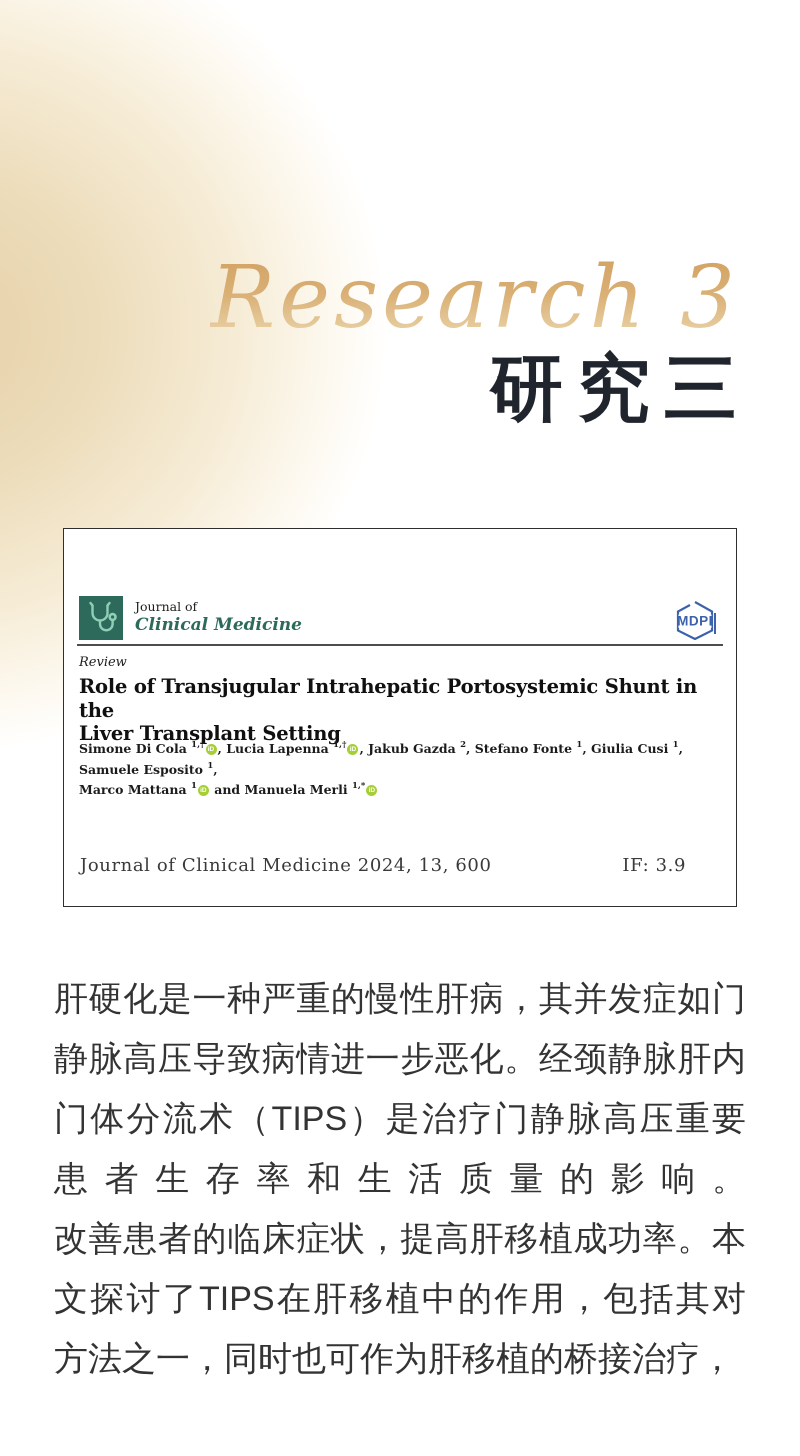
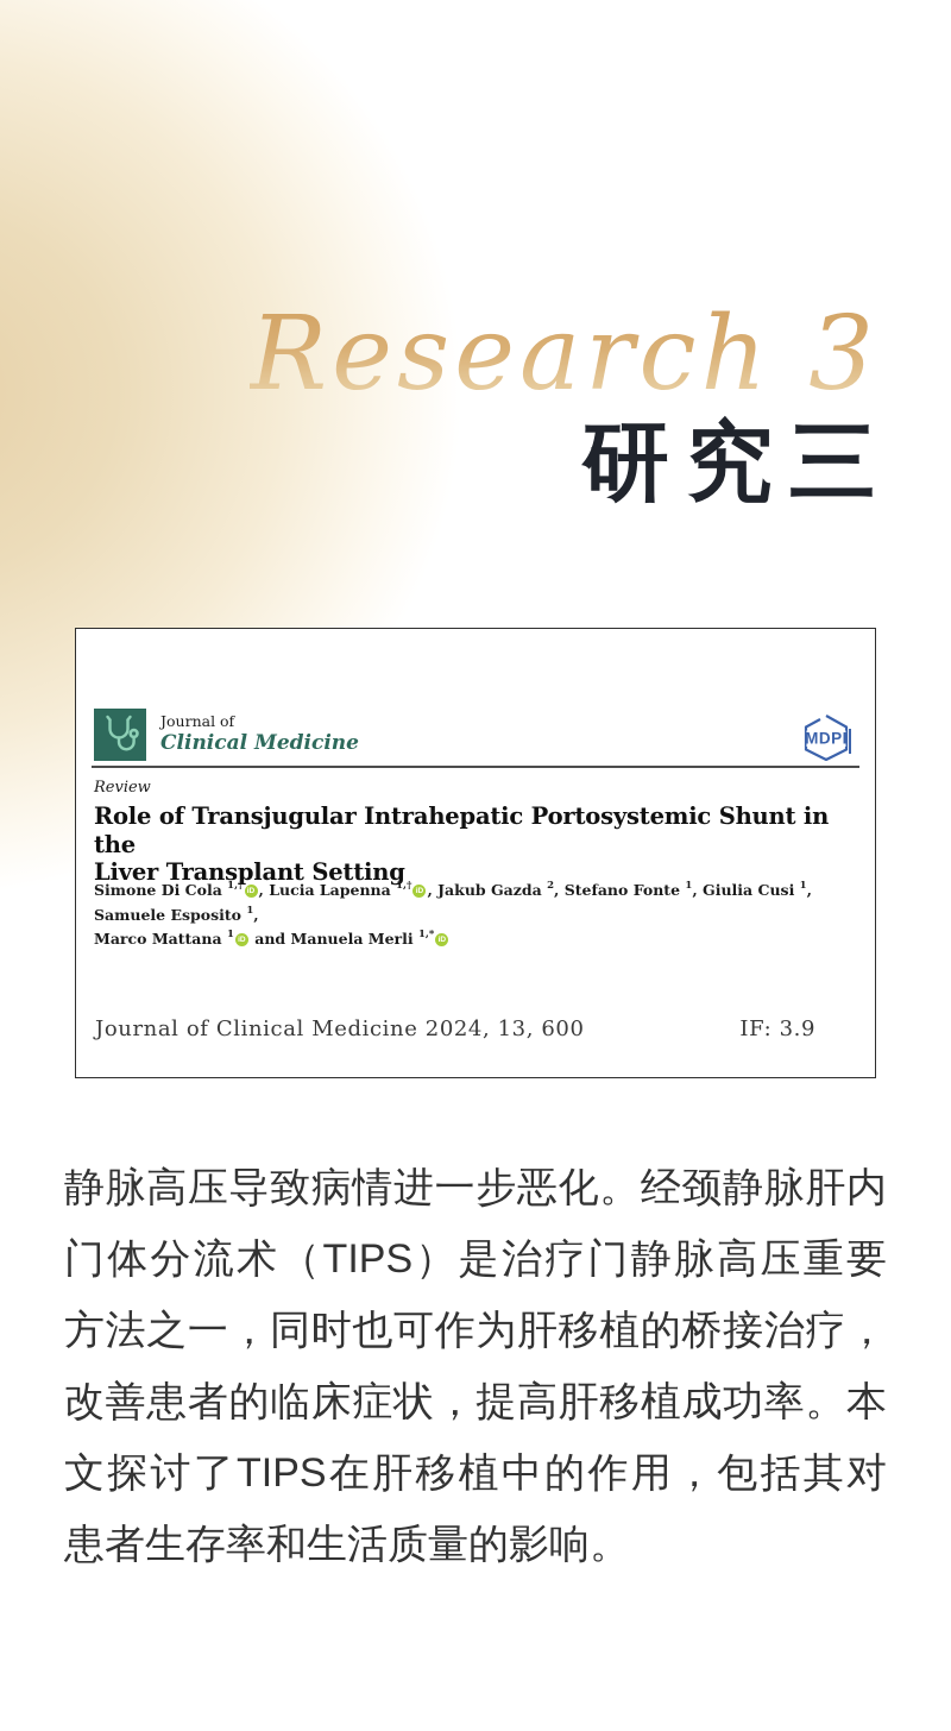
  Research 3
  研究三
  Journal of
  Clinical Medicine
  MDPI
  Review
  Role of Transjugular Intrahepatic Portosystemic Shunt in the
  Liver Transplant Setting
  Simone Di Cola 1,† , Lucia Lapenna 1,† , Jakub Gazda 2, Stefano Fonte 1, Giulia Cusi 1, Samuele Esposito 1,
  Marco Mattana 1 and Manuela Merli 1,*
  Journal of Clinical Medicine 2024, 13, 600
  IF: 3.9
- 肝硬化是一种严重的慢性肝病，其并发症如门
  静脉高压导致病情进一步恶化。经颈静脉肝内
  门体分流术（TIPS）是治疗门静脉高压重要
- 患者生存率和生活质量的影响。
+ 方法之一，同时也可作为肝移植的桥接治疗，
  改善患者的临床症状，提高肝移植成功率。本
  文探讨了TIPS在肝移植中的作用，包括其对
- 方法之一，同时也可作为肝移植的桥接治疗，
+ 患者生存率和生活质量的影响。
